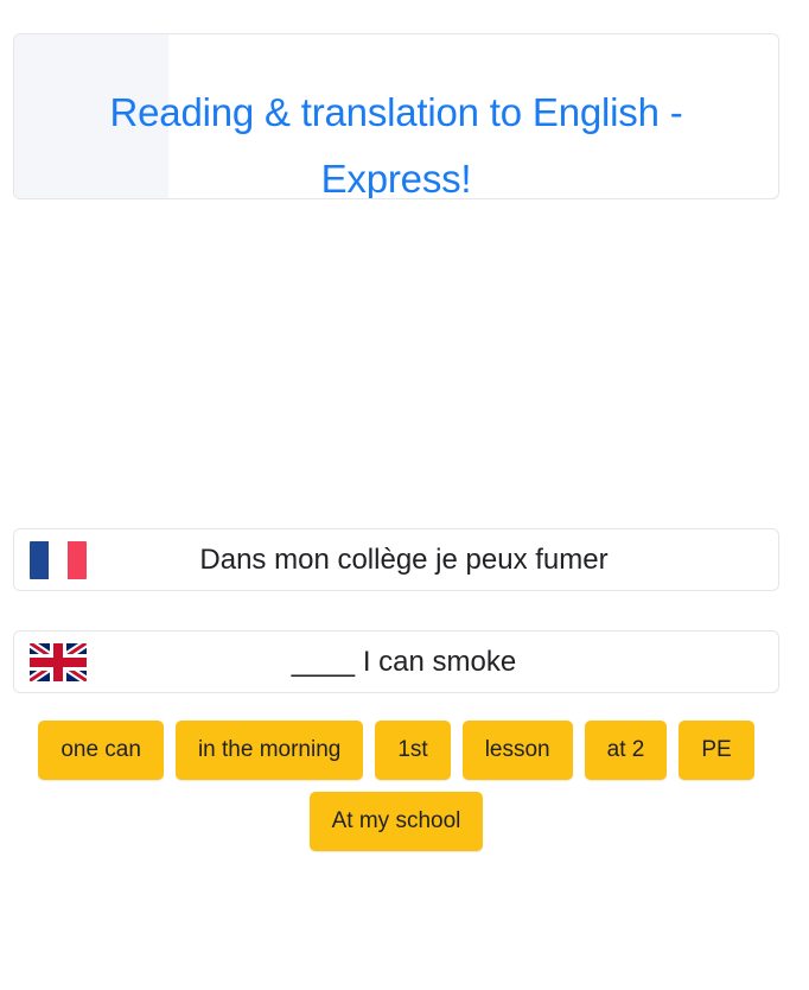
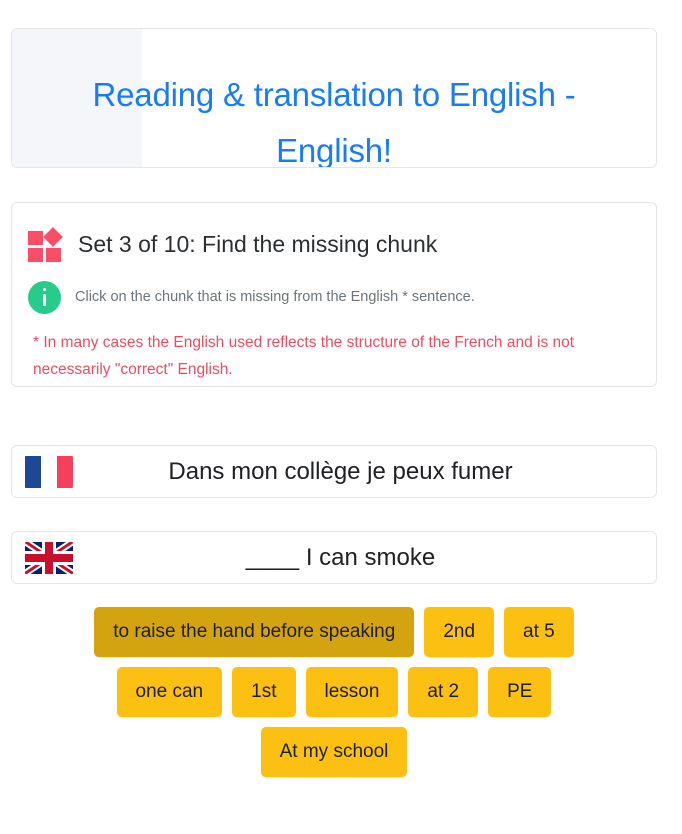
- Reading & translation to English - Express!
+ Reading & translation to English - English!
+ Set 3 of 10: Find the missing chunk
+ Click on the chunk that is missing from the English * sentence.
+ * In many cases the English used reflects the structure of the French and is not necessarily "correct" English.
  Dans mon collège je peux fumer
  ____ I can smoke
+ to raise the hand before speaking
+ 2nd
+ at 5
  one can
- in the morning
  1st
  lesson
  at 2
  PE
  At my school
